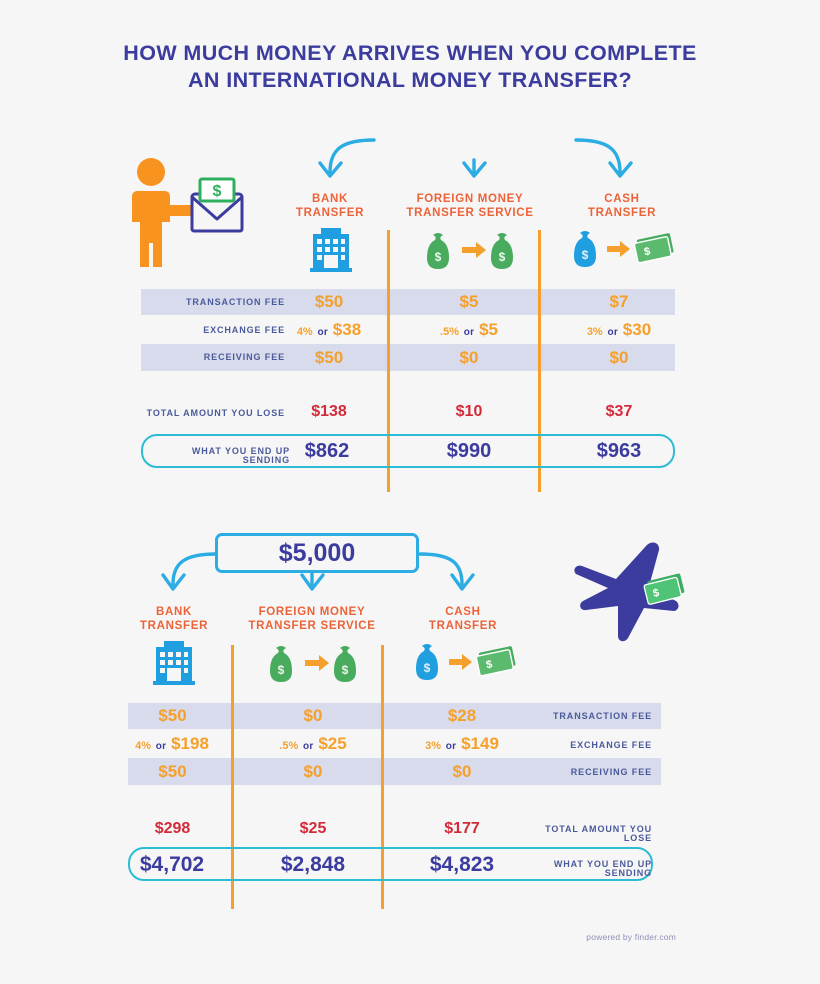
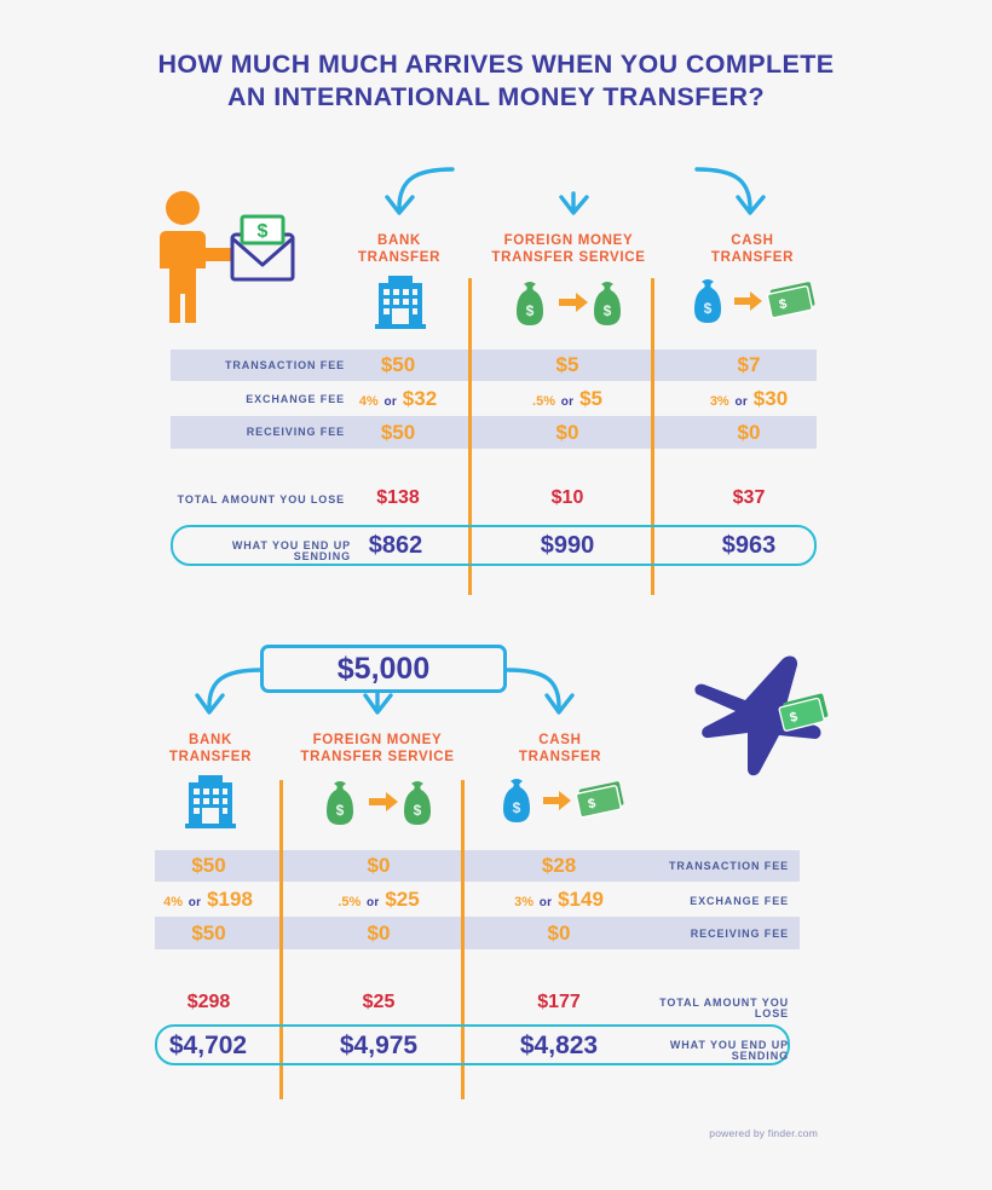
- HOW MUCH MONEY ARRIVES WHEN YOU COMPLETE
+ HOW MUCH MUCH ARRIVES WHEN YOU COMPLETE
  AN INTERNATIONAL MONEY TRANSFER?
  $
  BANK
  TRANSFER
  FOREIGN MONEY
  TRANSFER SERVICE
  CASH
  TRANSFER
  $
  $
  $
  TRANSACTION FEE
  EXCHANGE FEE
  RECEIVING FEE
  $50
  $5
  $7
- 4% or $38
+ 4% or $32
  .5% or $5
  3% or $30
  $50
  $0
  $0
  TOTAL AMOUNT YOU LOSE
  $138
  $10
  $37
  WHAT YOU END UP SENDING
  $862
  $990
  $963
  $5,000
  BANK
  TRANSFER
  FOREIGN MONEY
  TRANSFER SERVICE
  CASH
  TRANSFER
  $
  $
  $
  $50
  $0
  $28
  TRANSACTION FEE
  4% or $198
  .5% or $25
  3% or $149
  EXCHANGE FEE
  $50
  $0
  $0
  RECEIVING FEE
  $298
  $25
  $177
  TOTAL AMOUNT YOU LOSE
  $4,702
- $2,848
+ $4,975
  $4,823
  WHAT YOU END UP SENDING
  powered by finder.com
